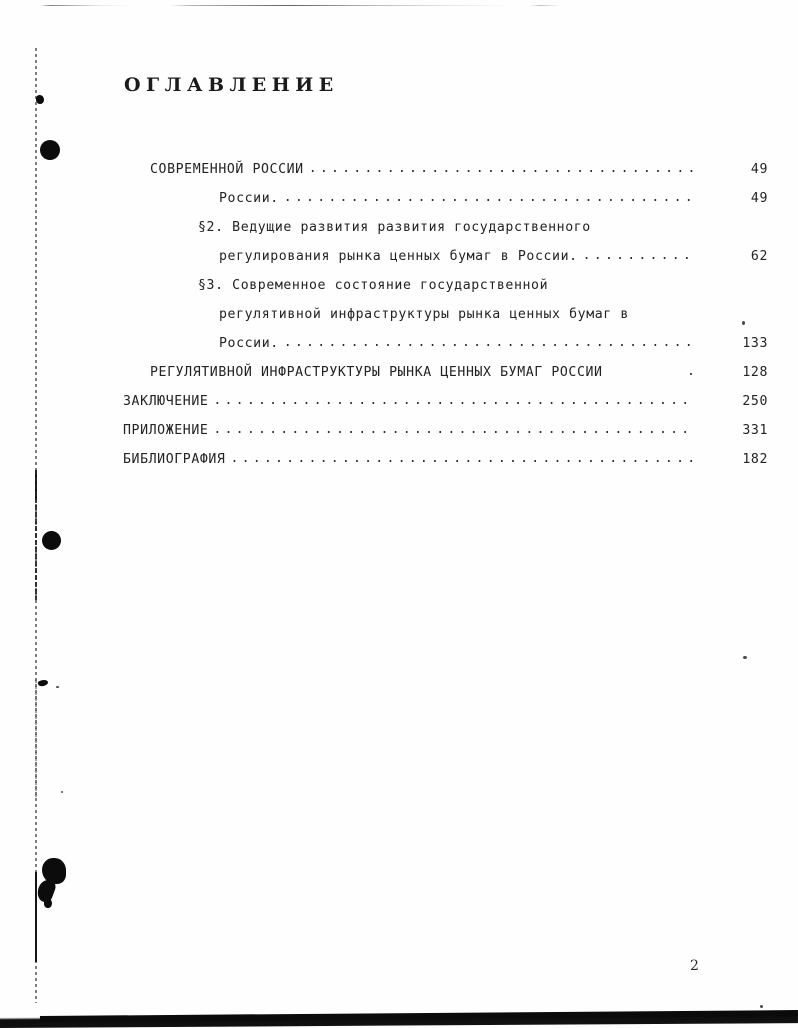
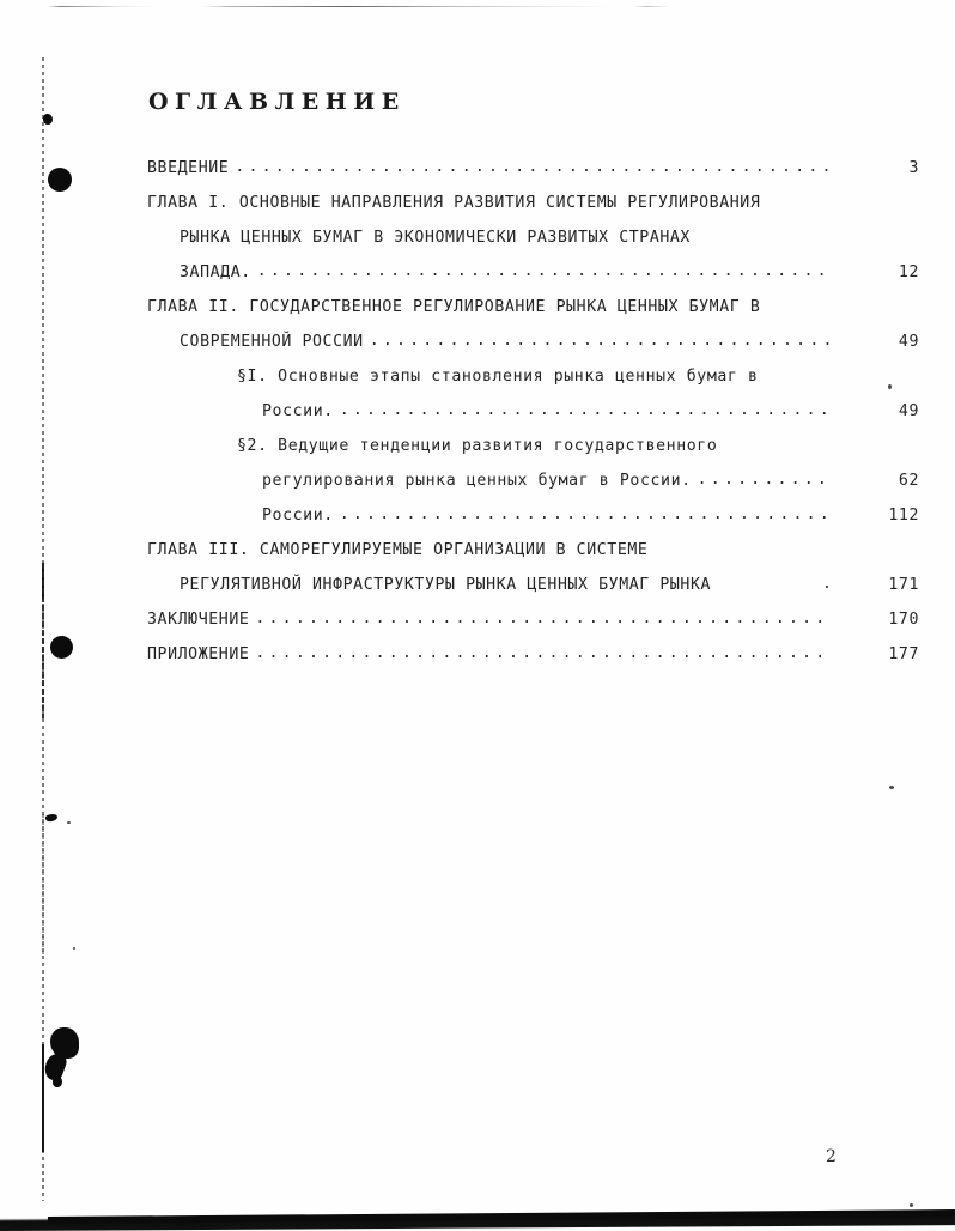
  ОГЛАВЛЕНИЕ
+ ВВЕДЕНИЕ
+ 3
+ ГЛАВА I. ОСНОВНЫЕ НАПРАВЛЕНИЯ РАЗВИТИЯ СИСТЕМЫ РЕГУЛИРОВАНИЯ
+ РЫНКА ЦЕННЫХ БУМАГ В ЭКОНОМИЧЕСКИ РАЗВИТЫХ СТРАНАХ
+ ЗАПАДА.
+ 12
+ ГЛАВА II. ГОСУДАРСТВЕННОЕ РЕГУЛИРОВАНИЕ РЫНКА ЦЕННЫХ БУМАГ В
  СОВРЕМЕННОЙ РОССИИ
  49
+ §I. Основные этапы становления рынка ценных бумаг в
  России.
  49
- §2. Ведущие развития развития государственного
+ §2. Ведущие тенденции развития государственного
  регулирования рынка ценных бумаг в России.
  62
- §3. Современное состояние государственной
- регулятивной инфраструктуры рынка ценных бумаг в
  России.
- 133
+ 112
+ ГЛАВА III. САМОРЕГУЛИРУЕМЫЕ ОРГАНИЗАЦИИ В СИСТЕМЕ
- РЕГУЛЯТИВНОЙ ИНФРАСТРУКТУРЫ РЫНКА ЦЕННЫХ БУМАГ РОССИИ
+ РЕГУЛЯТИВНОЙ ИНФРАСТРУКТУРЫ РЫНКА ЦЕННЫХ БУМАГ РЫНКА
- 128
+ 171
  ЗАКЛЮЧЕНИЕ
- 250
+ 170
  ПРИЛОЖЕНИЕ
- 331
+ 177
- БИБЛИОГРАФИЯ
- 182
  2
